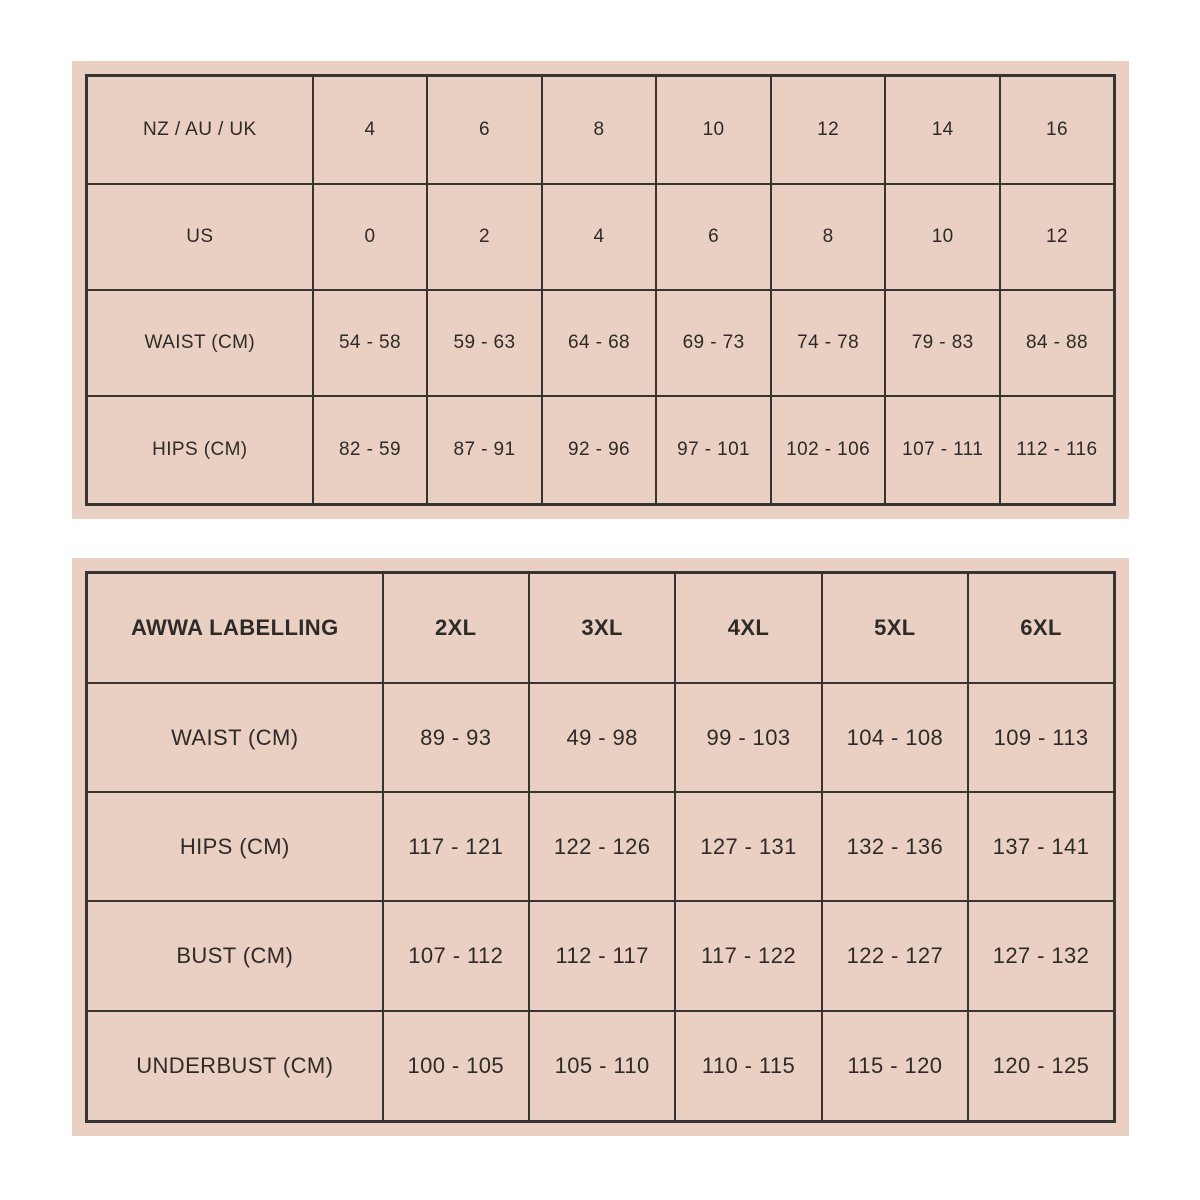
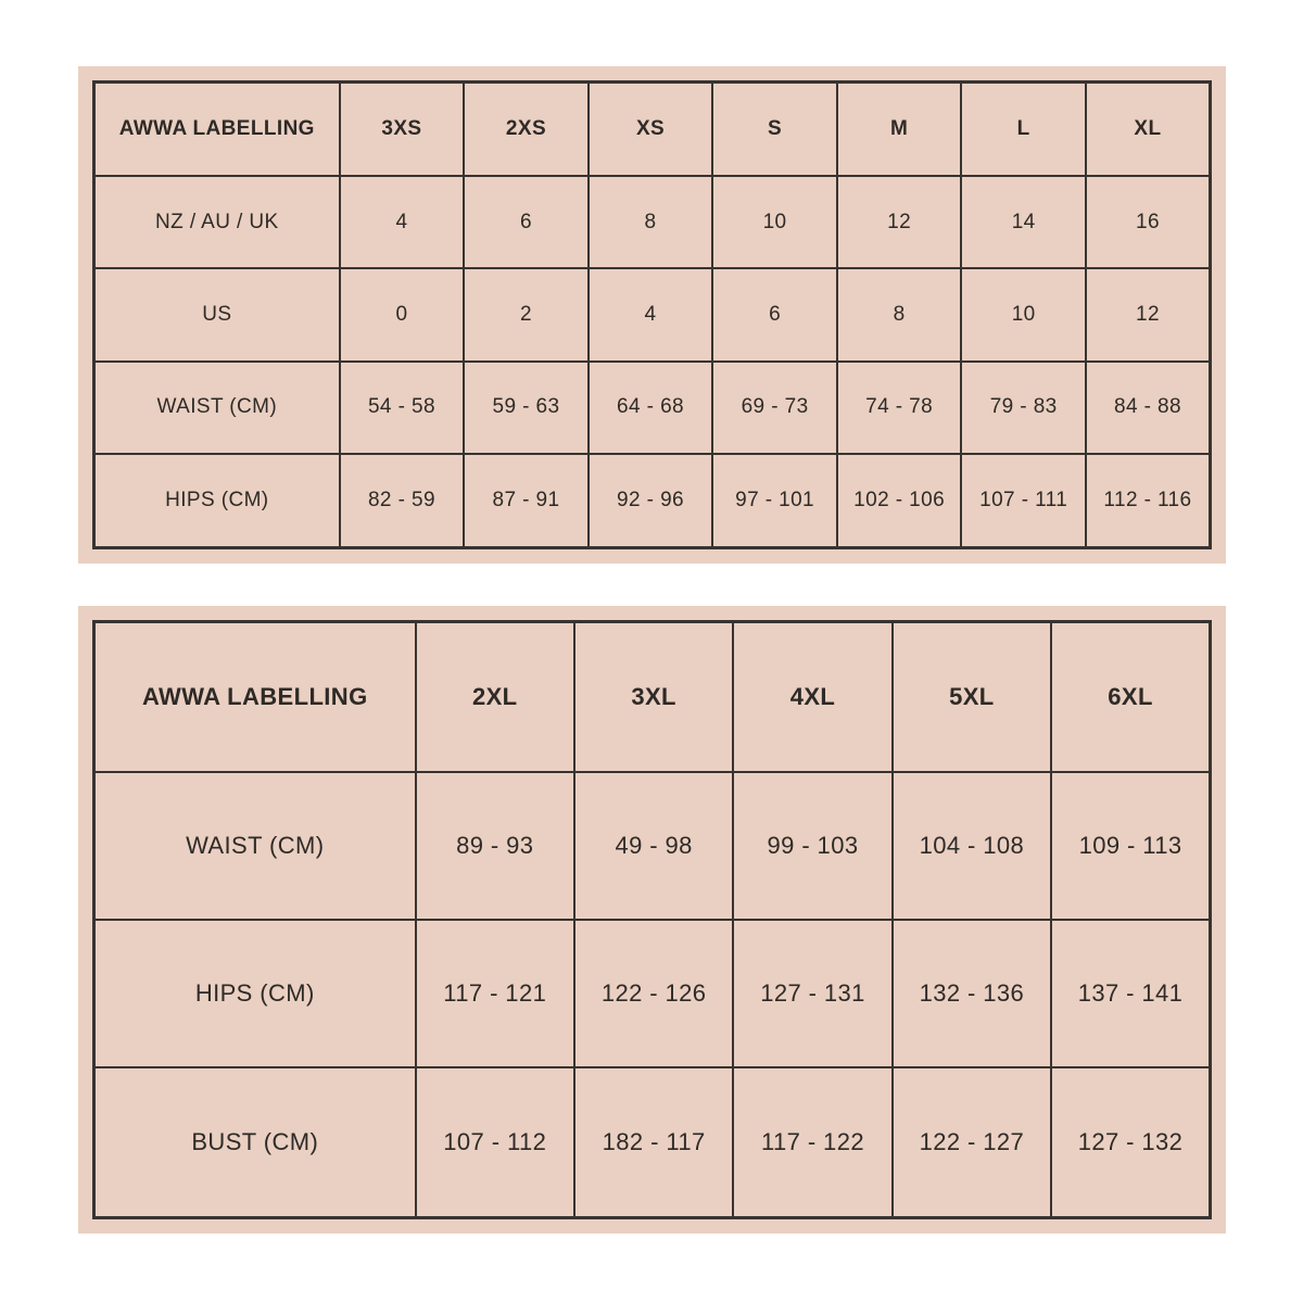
+ AWWA LABELLING	3XS	2XS	XS	S	M	L	XL
  NZ / AU / UK	4	6	8	10	12	14	16
  US	0	2	4	6	8	10	12
  WAIST (CM)	54 - 58	59 - 63	64 - 68	69 - 73	74 - 78	79 - 83	84 - 88
  HIPS (CM)	82 - 59	87 - 91	92 - 96	97 - 101	102 - 106	107 - 111	112 - 116
  AWWA LABELLING	2XL	3XL	4XL	5XL	6XL
  WAIST (CM)	89 - 93	49 - 98	99 - 103	104 - 108	109 - 113
  HIPS (CM)	117 - 121	122 - 126	127 - 131	132 - 136	137 - 141
- BUST (CM)	107 - 112	112 - 117	117 - 122	122 - 127	127 - 132
+ BUST (CM)	107 - 112	182 - 117	117 - 122	122 - 127	127 - 132
- UNDERBUST (CM)	100 - 105	105 - 110	110 - 115	115 - 120	120 - 125
